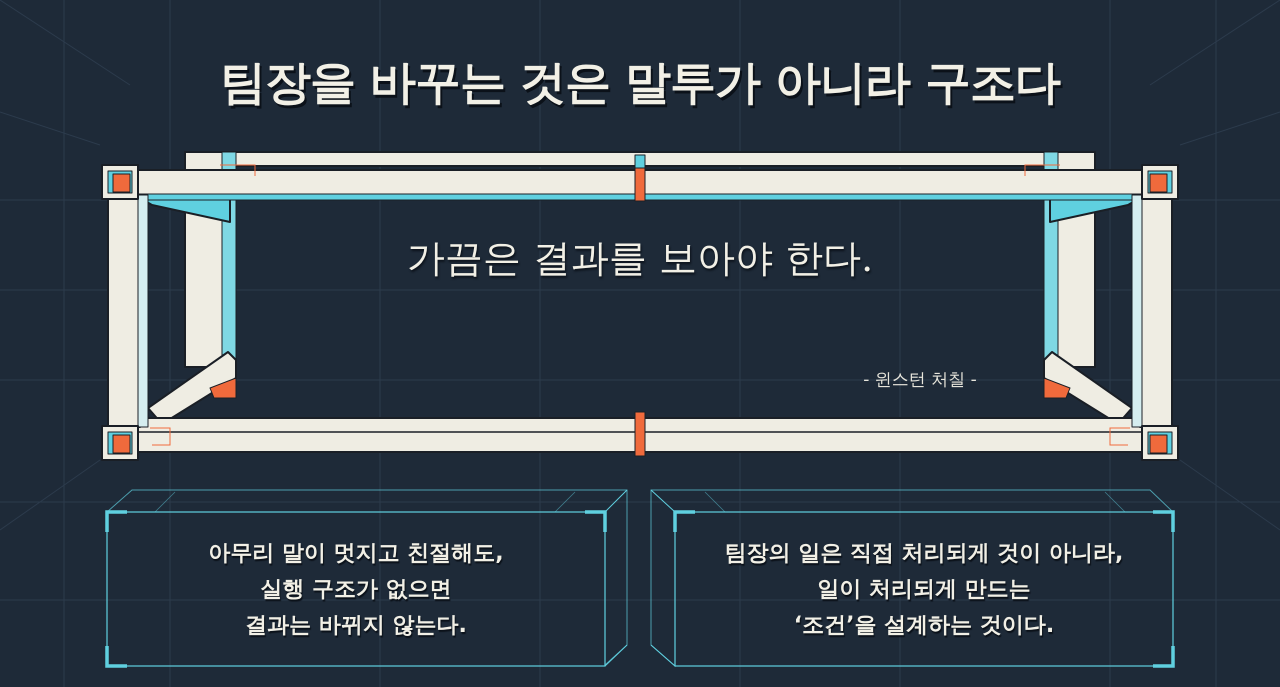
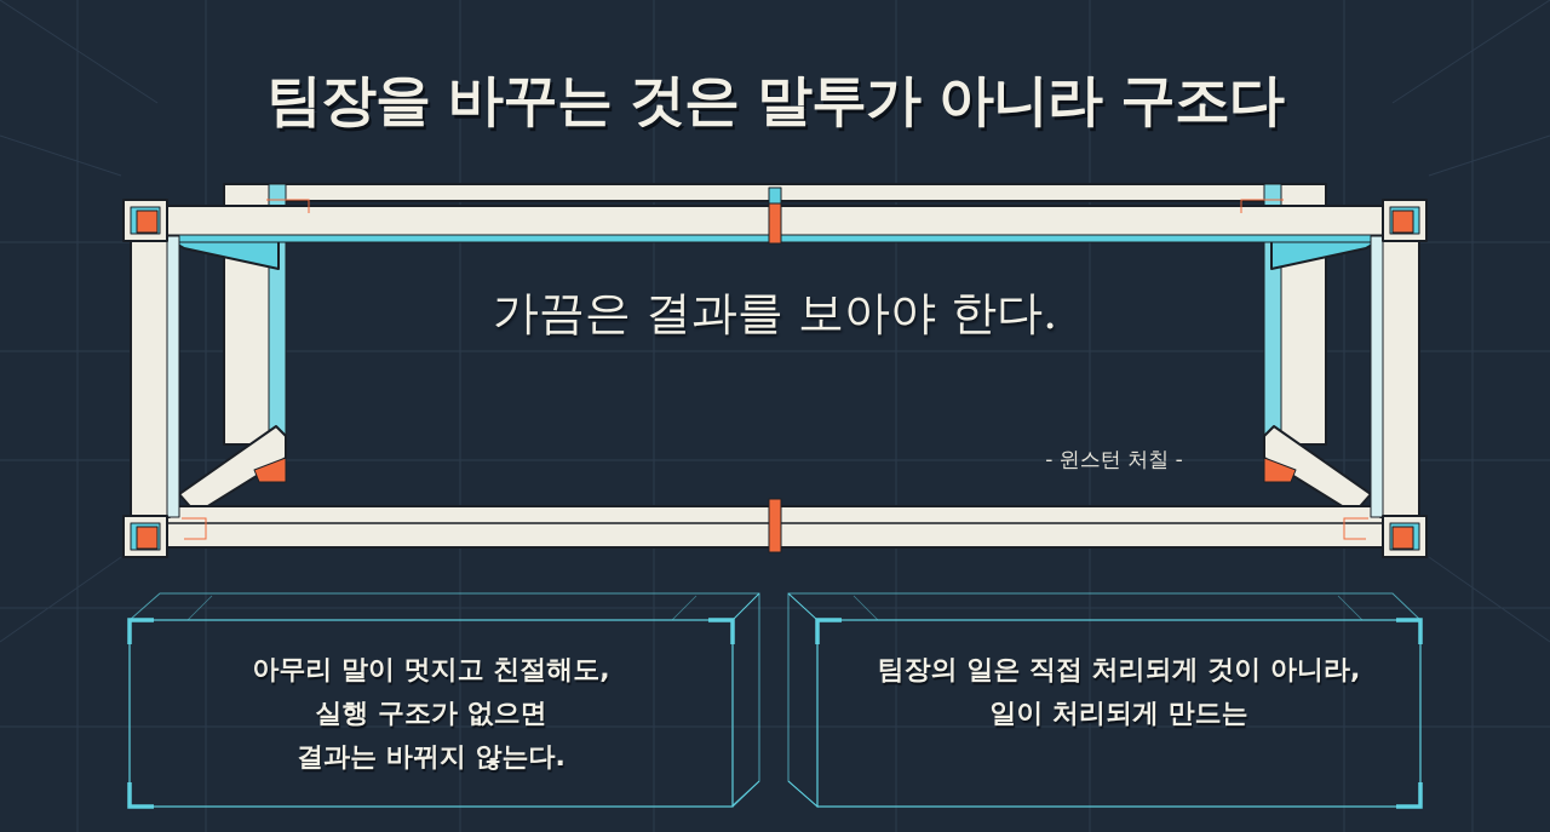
  팀장을 바꾸는 것은 말투가 아니라 구조다
  가끔은 결과를 보아야 한다.
  - 윈스턴 처칠 -
  아무리 말이 멋지고 친절해도,
  실행 구조가 없으면
  결과는 바뀌지 않는다.
  팀장의 일은 직접 처리되게 것이 아니라,
  일이 처리되게 만드는
- ‘조건’을 설계하는 것이다.
